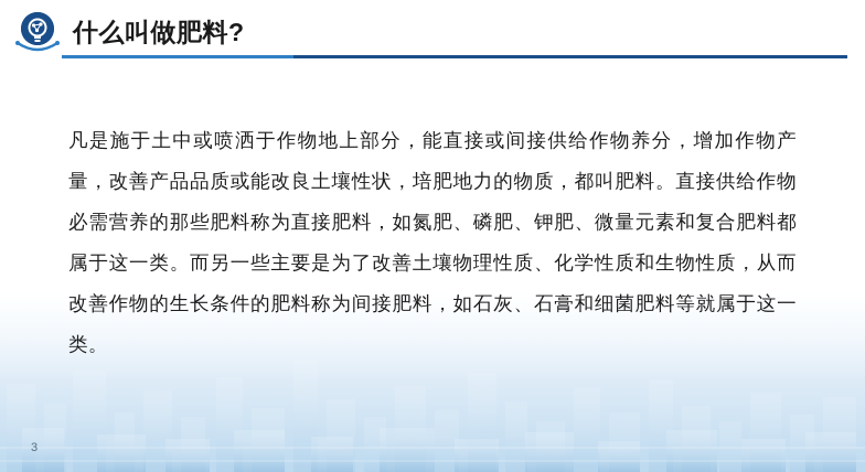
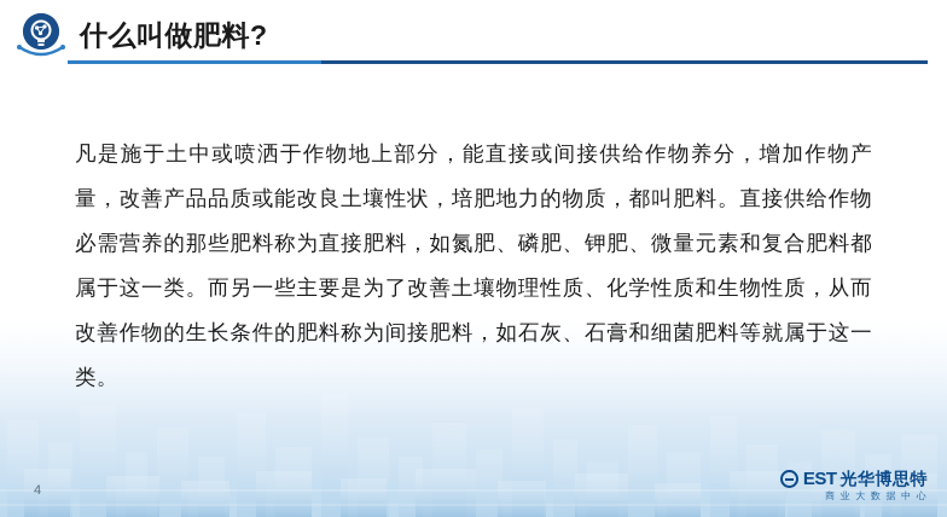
  什么叫做肥料?
  凡是施于土中或喷洒于作物地上部分，能直接或间接供给作物养分，增加作物产量，改善产品品质或能改良土壤性状，培肥地力的物质，都叫肥料。直接供给作物必需营养的那些肥料称为直接肥料，如氮肥、磷肥、钾肥、微量元素和复合肥料都属于这一类。而另一些主要是为了改善土壤物理性质、化学性质和生物性质，从而改善作物的生长条件的肥料称为间接肥料，如石灰、石膏和细菌肥料等就属于这一类。
- 3
+ 4
+ EST
+ 光华博思特
+ 商 业 大 数 据 中 心
